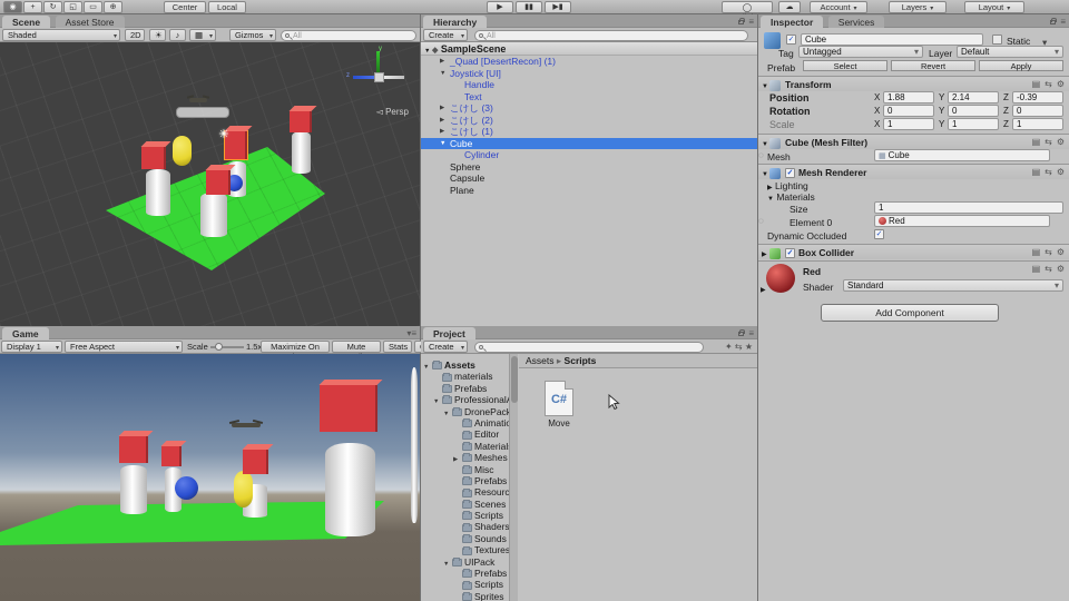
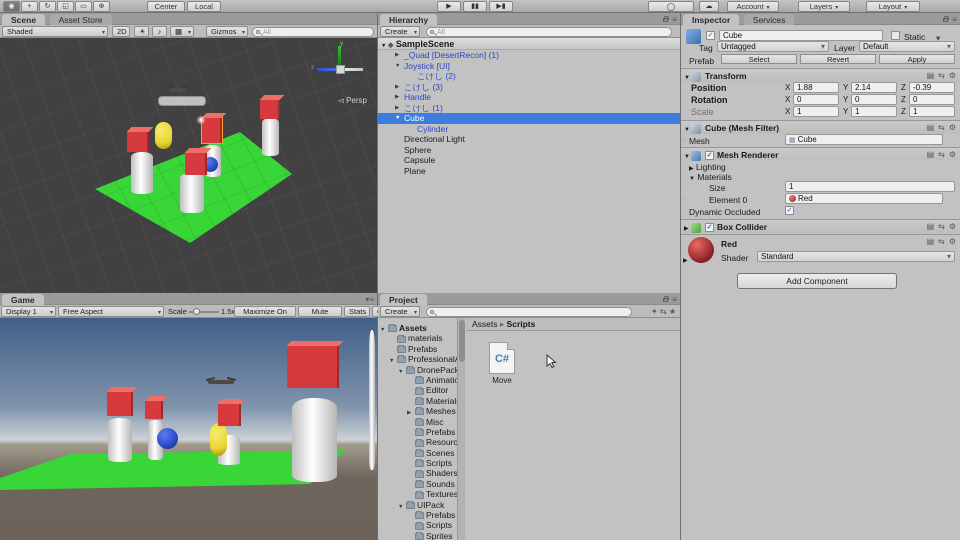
  Center
  Local
  Account
  Layers
  Layout
  Scene Asset Store
  Shaded
  2D
  ☀
  ♪
  ▦
  Gizmos
  ☀
  ◅ Persp
  Game
  ▾≡
  Display 1
  Free Aspect
  Scale 1.5
  Maximize On
  Stats
  Hierarchy
  ≡
  Create
  SampleScene
  _Quad [DesertRecon] (1)
  Joystick [UI]
- Handle
+ こけし (2)
- Text
  こけし (3)
- こけし (2)
+ Handle
  こけし (1)
  Cube
  Cylinder
+ Directional Light
  Sphere
  Capsule
  Plane
  Project
  ≡
  Create
  ✦ ⇆ ★
  Assets
  materials
  Prefabs
  Professional
  DronePac
  Animati
  Editor
  Material
  Meshes
  Misc
  Prefabs
  Resourc
  Scenes
  Scripts
  Shaders
  Sounds
  Textures
  UIPack
  Prefabs
  Scripts
  Sprites
  Assets ▸ Scripts
  C#
  Move
  Inspector Services
  ≡
  Cube
  Static
  ▾
  Tag
  Untagged
  ▾
  Layer
  Default
  ▾
  Prefab
  Select
  Revert
  Apply
  Transform
  ▤ ⇆ ⚙
  Position
  X
  1.88
  Y
  2.14
  Z
  -0.39
  Rotation
  X
  0
  Y
  0
  Z
  0
  Scale
  X
  1
  Y
  1
  Z
  1
  Cube (Mesh Filter)
  ▤ ⇆ ⚙
  Mesh
  Cube
  Mesh Renderer
  ▤ ⇆ ⚙
  Lighting
  Materials
  Size
  1
  Element 0
  Red
  Dynamic Occluded
  Box Collider
  ▤ ⇆ ⚙
  Red
  Shader
  Standard
  ▾
  ▤ ⇆ ⚙
  Add Component
